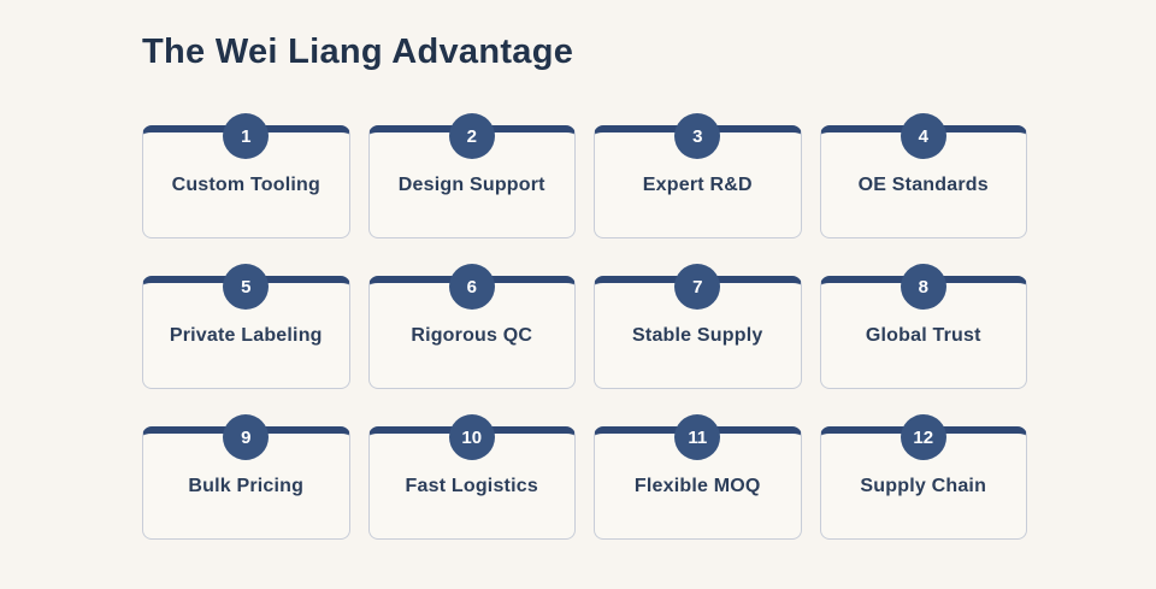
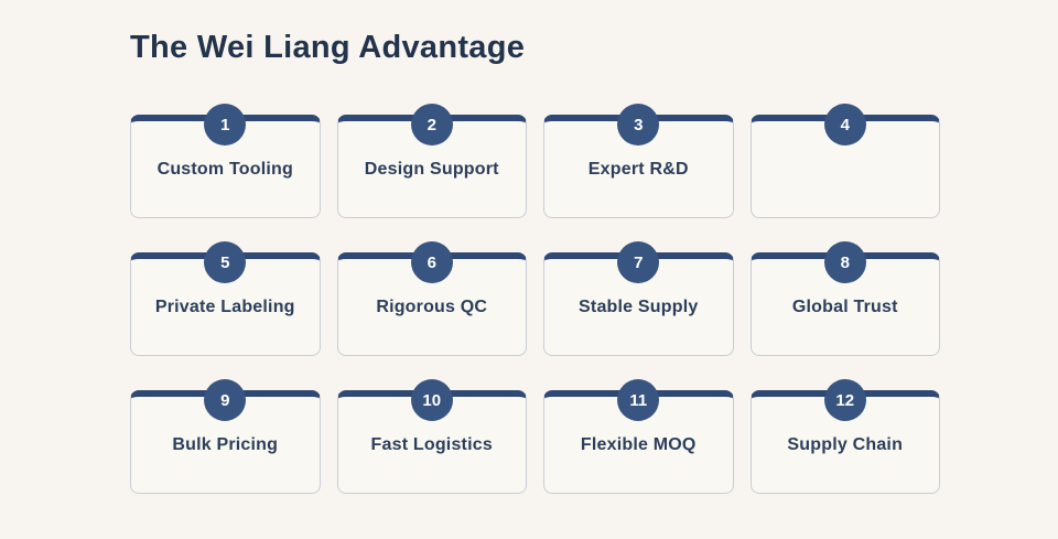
  The Wei Liang Advantage
  1
  Custom Tooling
  2
  Design Support
  3
  Expert R&D
  4
- OE Standards
  5
  Private Labeling
  6
  Rigorous QC
  7
  Stable Supply
  8
  Global Trust
  9
  Bulk Pricing
  10
  Fast Logistics
  11
  Flexible MOQ
  12
  Supply Chain
